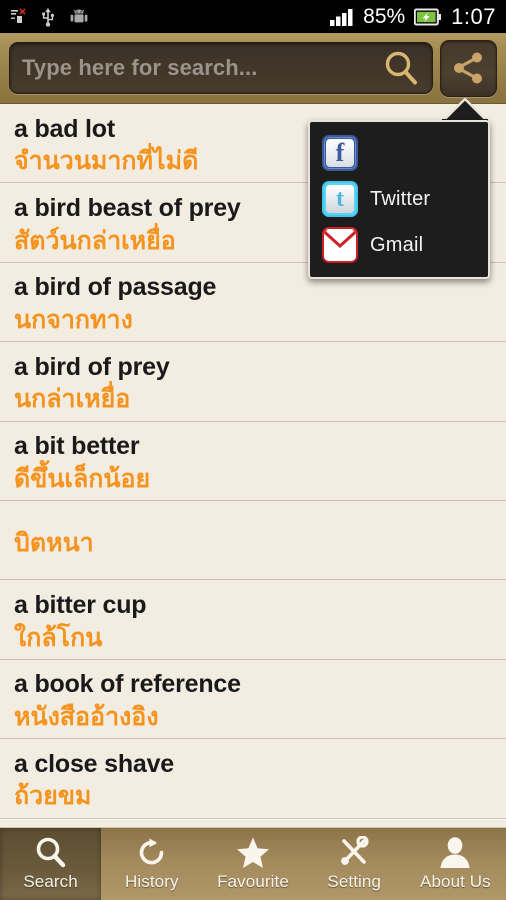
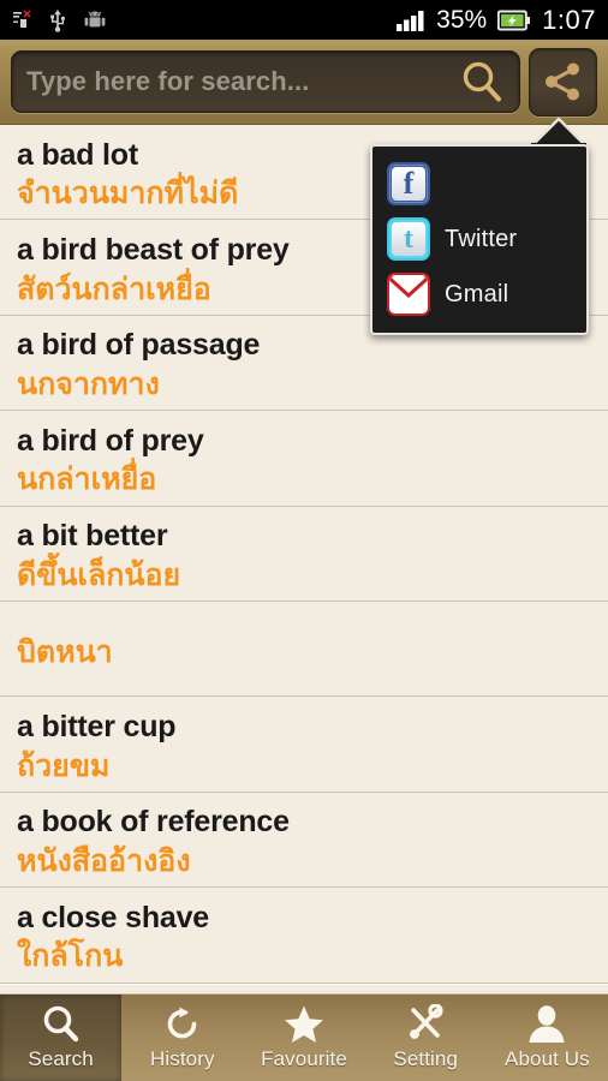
- 85%
+ 35%
  1:07
  Type here for search...
  a bad lot
  จำนวนมากที่ไม่ดี
  a bird beast of prey
  สัตว์นกล่าเหยื่อ
  a bird of passage
  นกจากทาง
  a bird of prey
  นกล่าเหยื่อ
  a bit better
  ดีขึ้นเล็กน้อย
  บิตหนา
  a bitter cup
- ใกล้โกน
+ ถ้วยขม
  a book of reference
  หนังสืออ้างอิง
  a close shave
- ถ้วยขม
+ ใกล้โกน
  f
  t
  Twitter
  Gmail
  Search
  History
  Favourite
  Setting
  About Us
